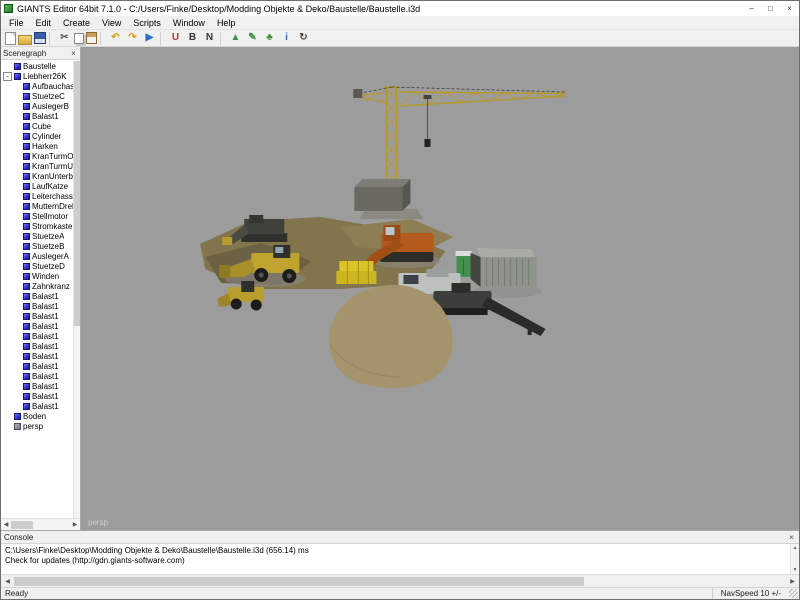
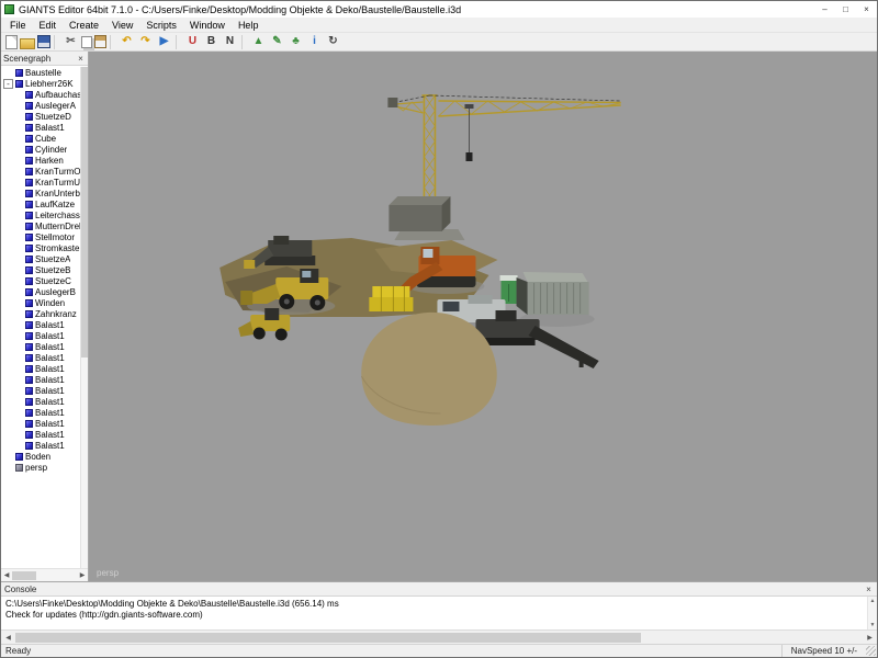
  GIANTS Editor 64bit 7.1.0 - C:/Users/Finke/Desktop/Modding Objekte & Deko/Baustelle/Baustelle.i3d
  –
  □
  ×
  File
  Edit
  Create
  View
  Scripts
  Window
  Help
  ✂
  ↶
  ↷
  ▶
  U
  B
  N
  ▲
  ✎
  ♣
  i
  ↻
  Scenegraph
  ×
  Baustelle
  -
  Liebherr26K
- StuetzeC
+ AuslegerA
- AuslegerB
+ StuetzeD
  Balast1
  Cube
  Cylinder
  Harken
  KranUnterb
  LaufKatze
  Leiterchass
  Stellmotor
  Stromkaste
  StuetzeA
  StuetzeB
- AuslegerA
+ StuetzeC
- StuetzeD
+ AuslegerB
  Winden
  Zahnkranz
  Balast1
  Balast1
  Balast1
  Balast1
  Balast1
  Balast1
  Balast1
  Balast1
  Balast1
  Balast1
  Balast1
  Balast1
  Boden
  persp
  persp
  Console
  ×
  C:\Users\Finke\Desktop\Modding Objekte & Deko\Baustelle\Baustelle.i3d (656.14) ms
  Check for updates (http://gdn.giants-software.com)
  Ready
  NavSpeed 10 +/-
